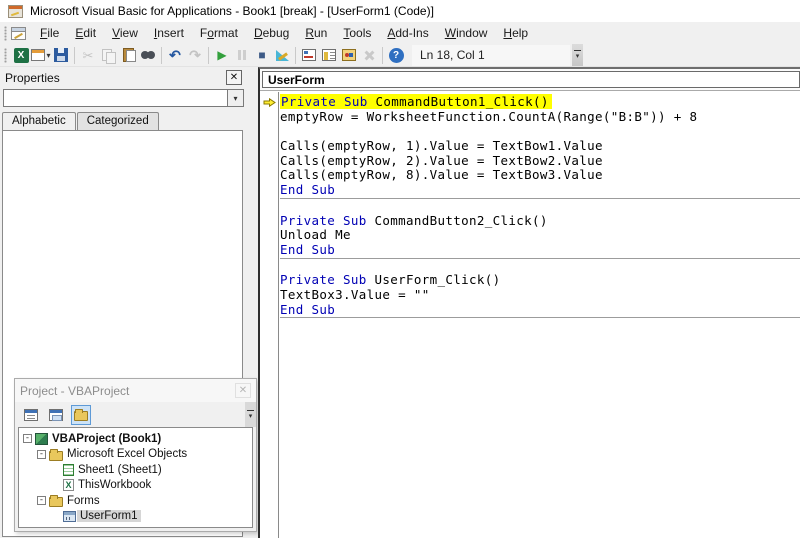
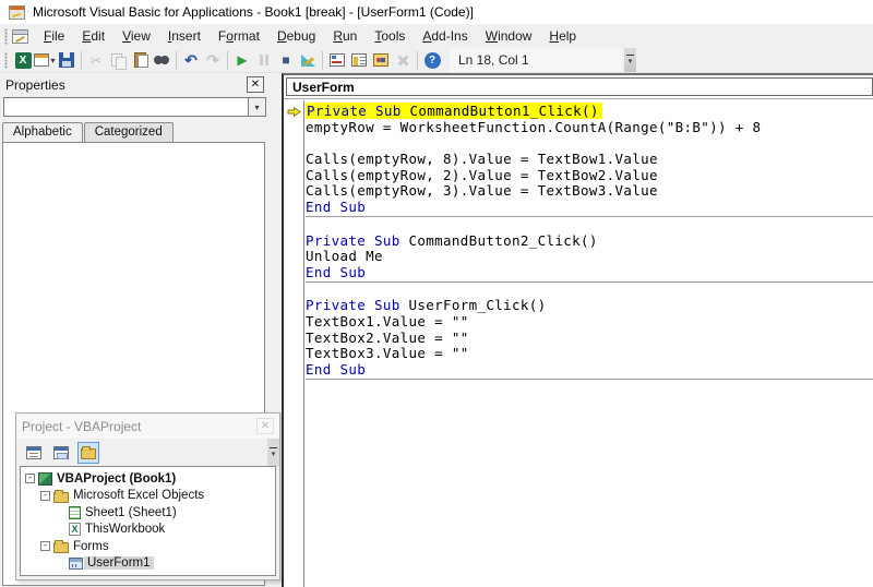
  Microsoft Visual Basic for Applications - Book1 [break] - [UserForm1 (Code)]
  File
  Edit
  View
  Insert
  Format
  Debug
  Run
  Tools
  Add-Ins
  Window
  Help
  X
  ▾
  ✂
  ↶
  ↷
  ▶
  ■
  ?
  Ln 18, Col 1
  Properties
  ✕
  ▾
  Alphabetic
  Categorized
  Project - VBAProject
  ✕
  -
  VBAProject (Book1)
  -
  Microsoft Excel Objects
  Sheet1 (Sheet1)
  X
  ThisWorkbook
  -
  Forms
  UserForm1
  UserForm
  Private Sub CommandButton1_Click()
  emptyRow = WorksheetFunction.CountA(Range("B:B")) + 8
- Calls(emptyRow, 1).Value = TextBow1.Value
+ Calls(emptyRow, 8).Value = TextBow1.Value
  Calls(emptyRow, 2).Value = TextBow2.Value
- Calls(emptyRow, 8).Value = TextBow3.Value
+ Calls(emptyRow, 3).Value = TextBow3.Value
  End Sub
  Private Sub CommandButton2_Click()
  Unload Me
  End Sub
  Private Sub UserForm_Click()
+ TextBox1.Value = ""
+ TextBox2.Value = ""
  TextBox3.Value = ""
  End Sub
